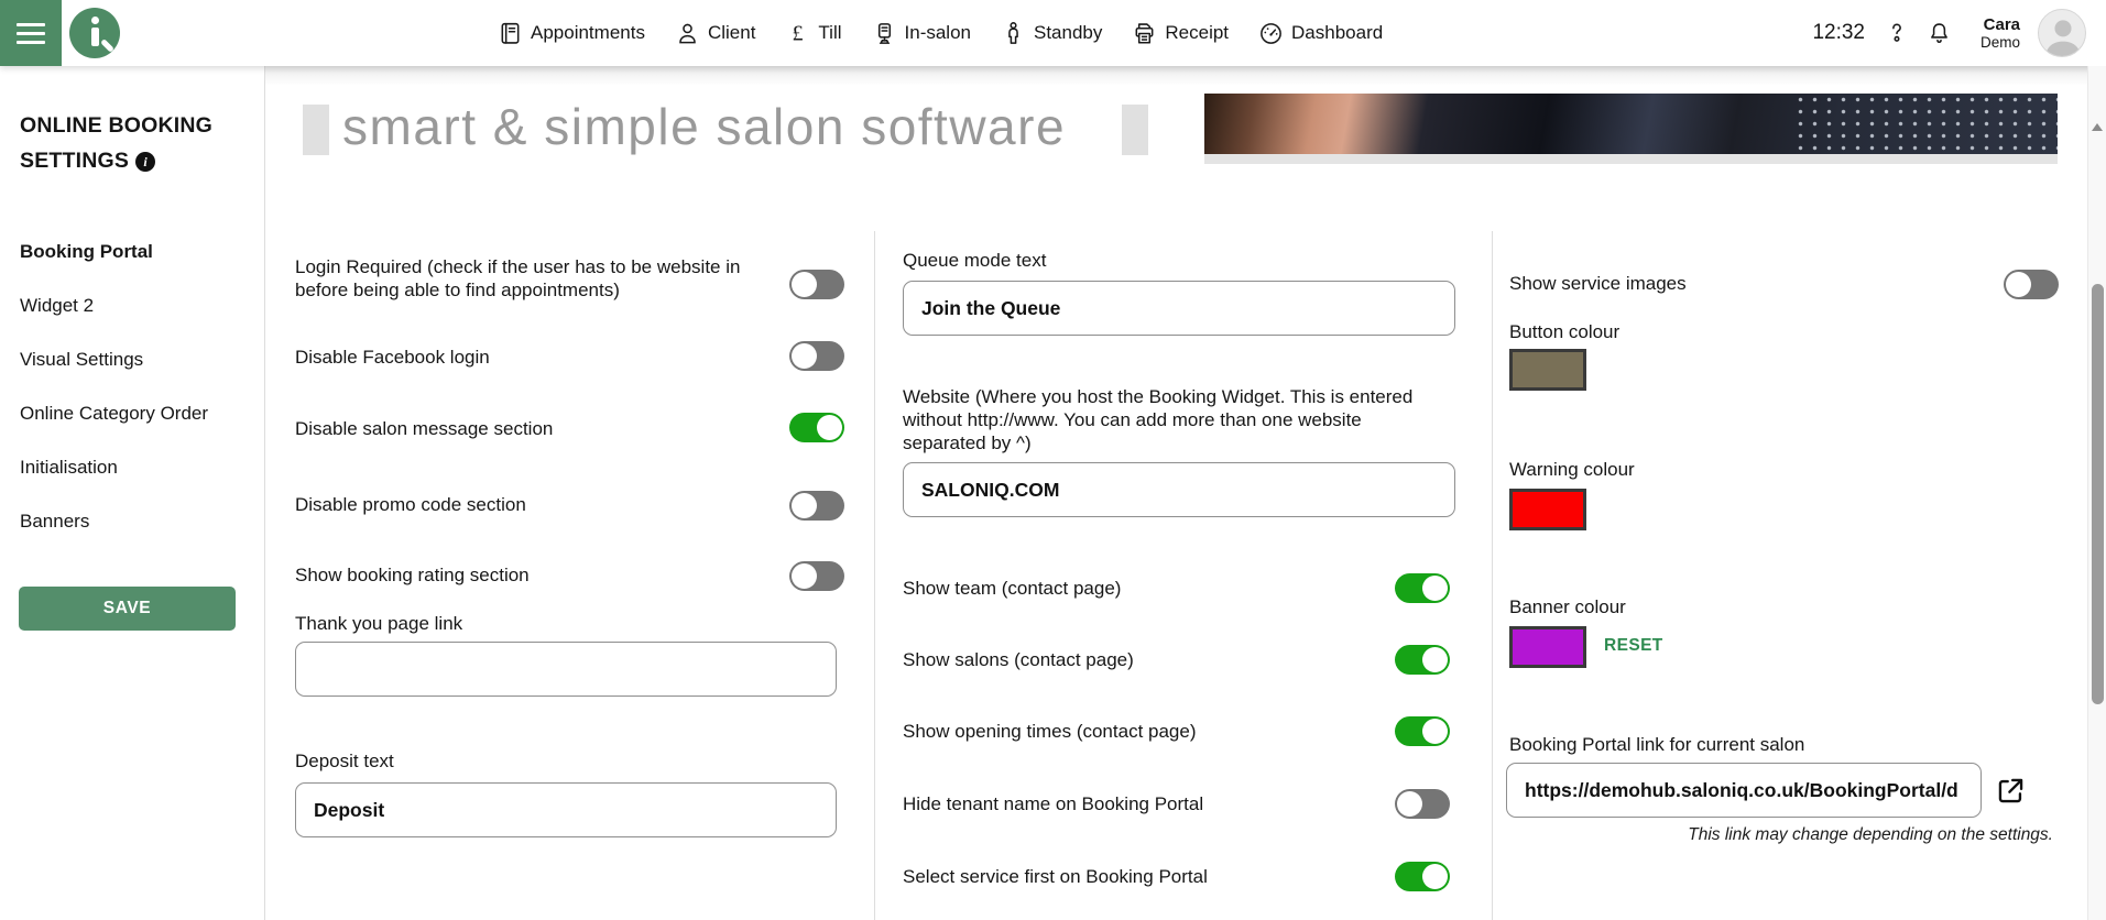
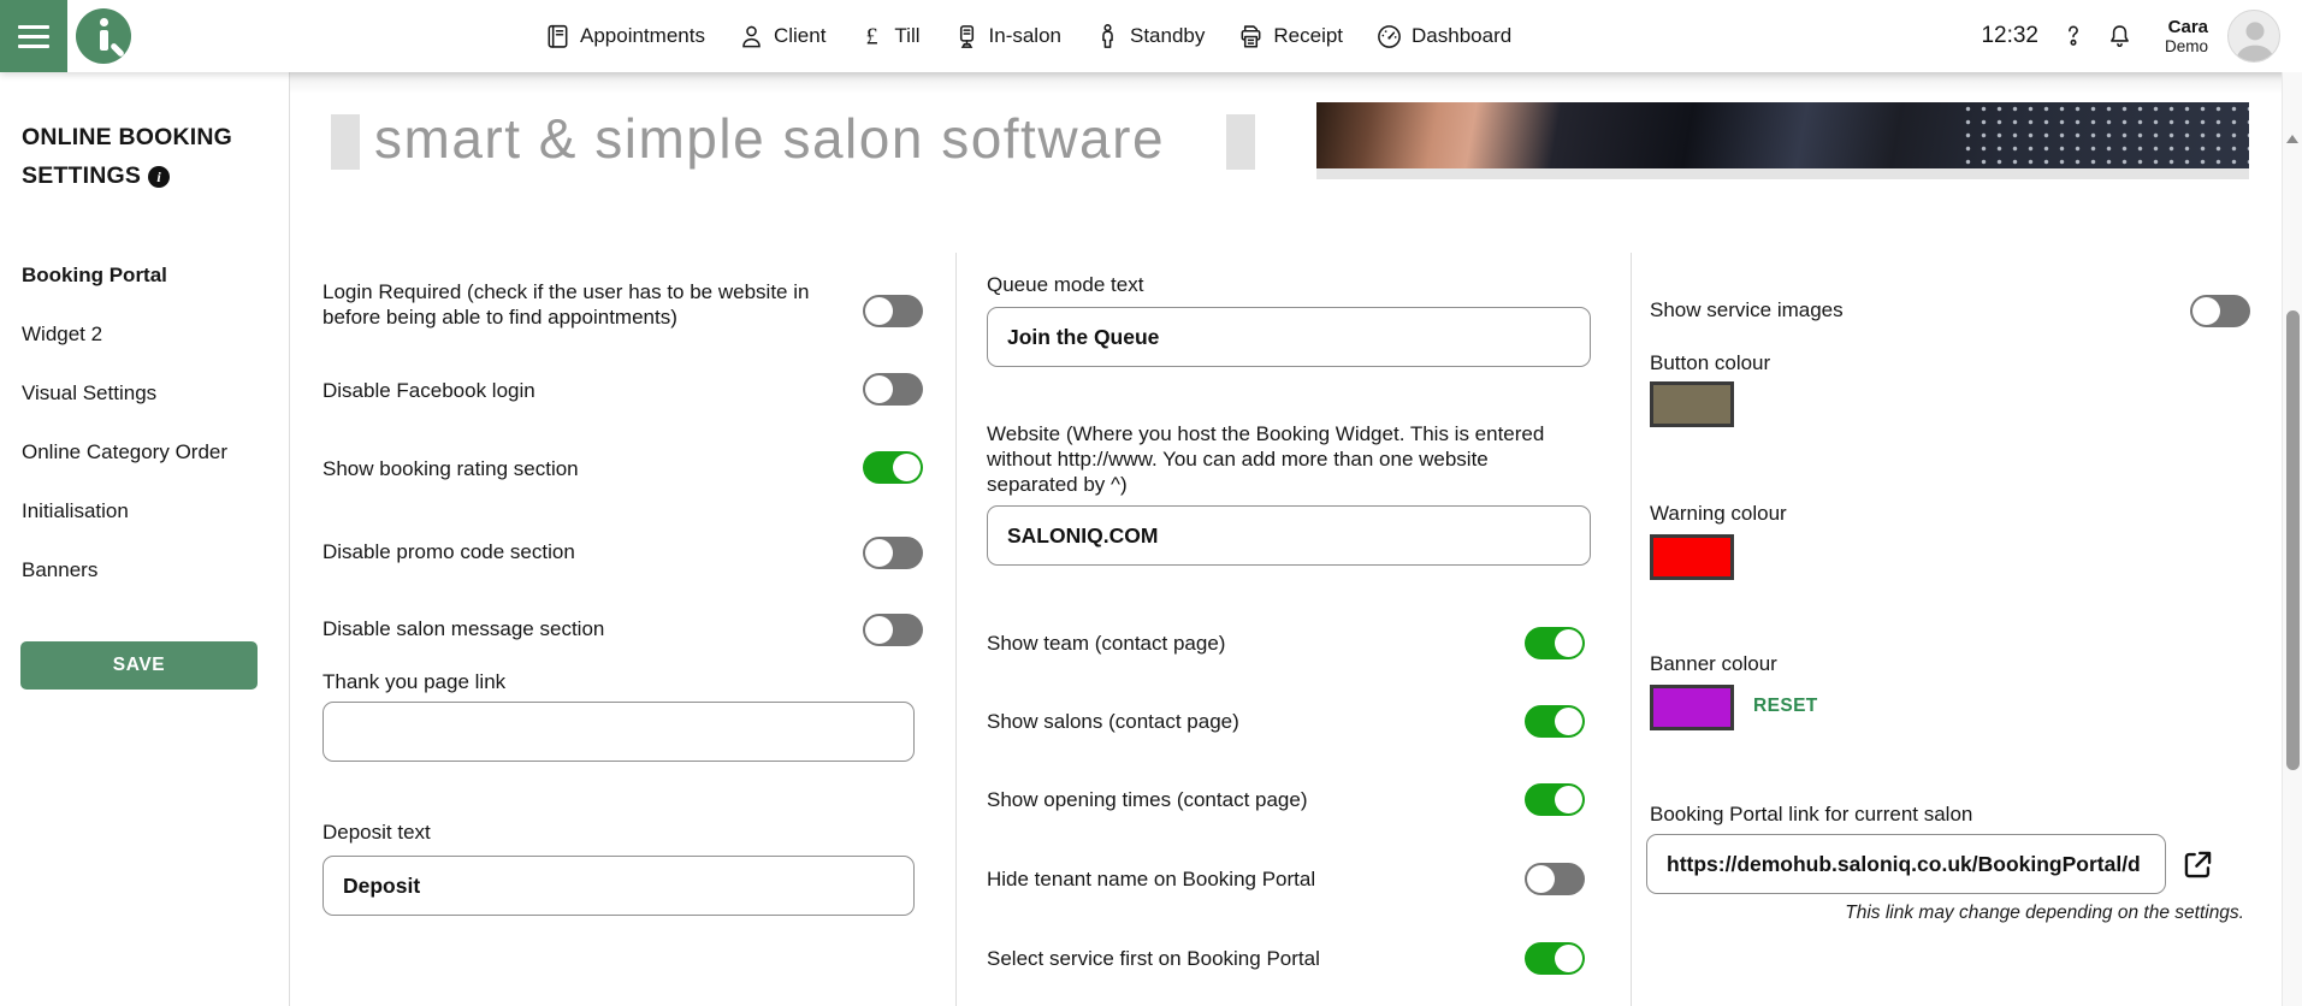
  Appointments
  Client
  £
  Till
  In-salon
  Standby
  Receipt
  Dashboard
  12:32
  Cara
  Demo
  ONLINE BOOKING SETTINGS i
  Booking Portal
  Widget 2
  Visual Settings
  Online Category Order
  Initialisation
  Banners
  SAVE
  smart & simple salon software
  Login Required (check if the user has to be website in before being able to find appointments)
  Disable Facebook login
- Disable salon message section
+ Show booking rating section
  Disable promo code section
- Show booking rating section
+ Disable salon message section
  Thank you page link
  Deposit text
  Deposit
  Queue mode text
  Join the Queue
  Website (Where you host the Booking Widget. This is entered without http://www. You can add more than one website separated by ^)
  SALONIQ.COM
  Show team (contact page)
  Show salons (contact page)
  Show opening times (contact page)
  Hide tenant name on Booking Portal
  Select service first on Booking Portal
  Show service images
  Button colour
  Warning colour
  Banner colour
  RESET
  Booking Portal link for current salon
  https://demohub.saloniq.co.uk/BookingPortal/d
  This link may change depending on the settings.
